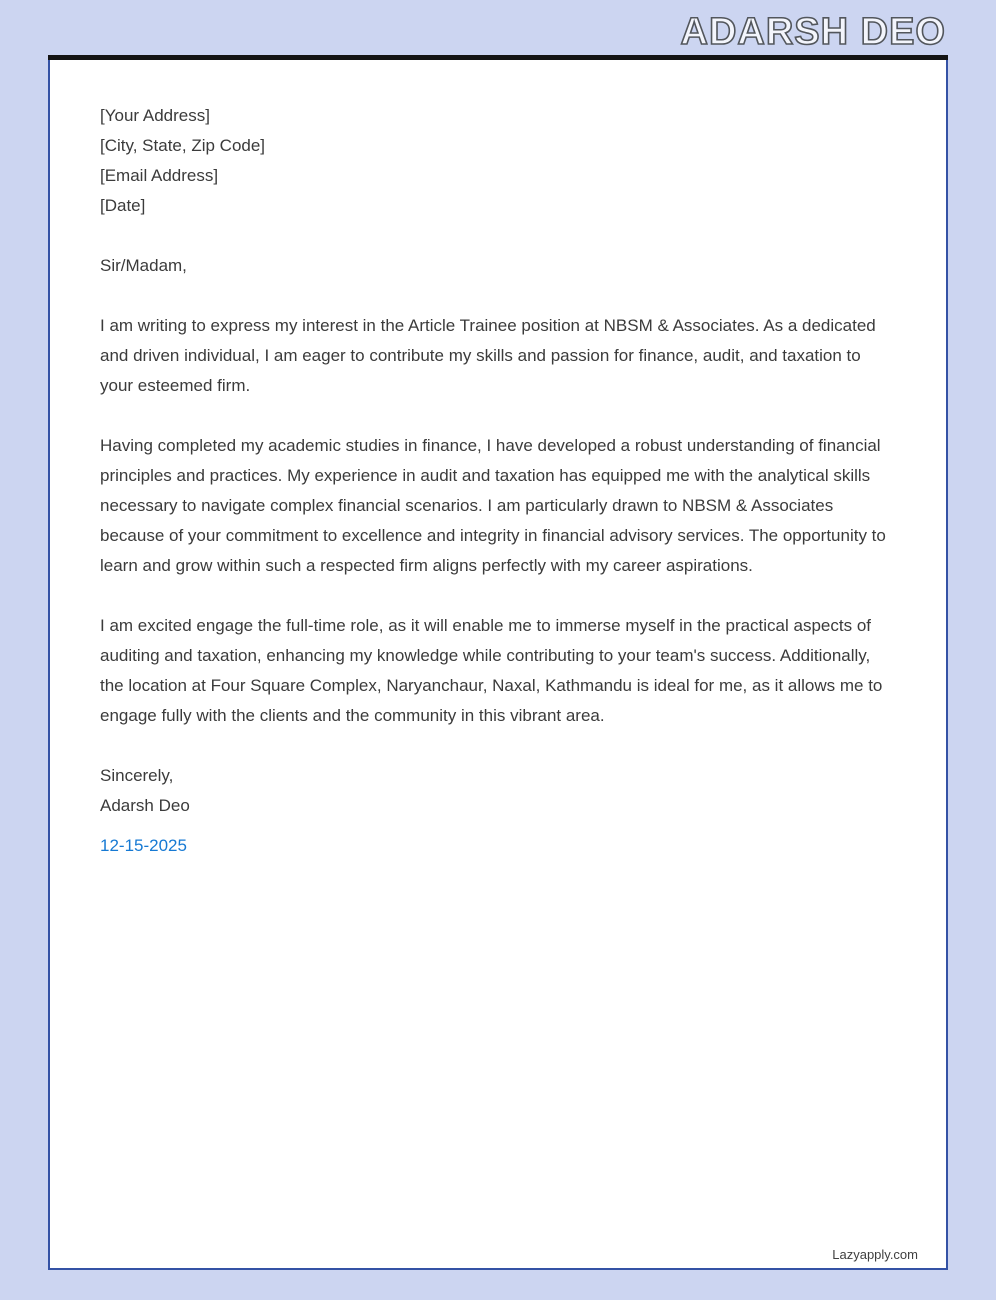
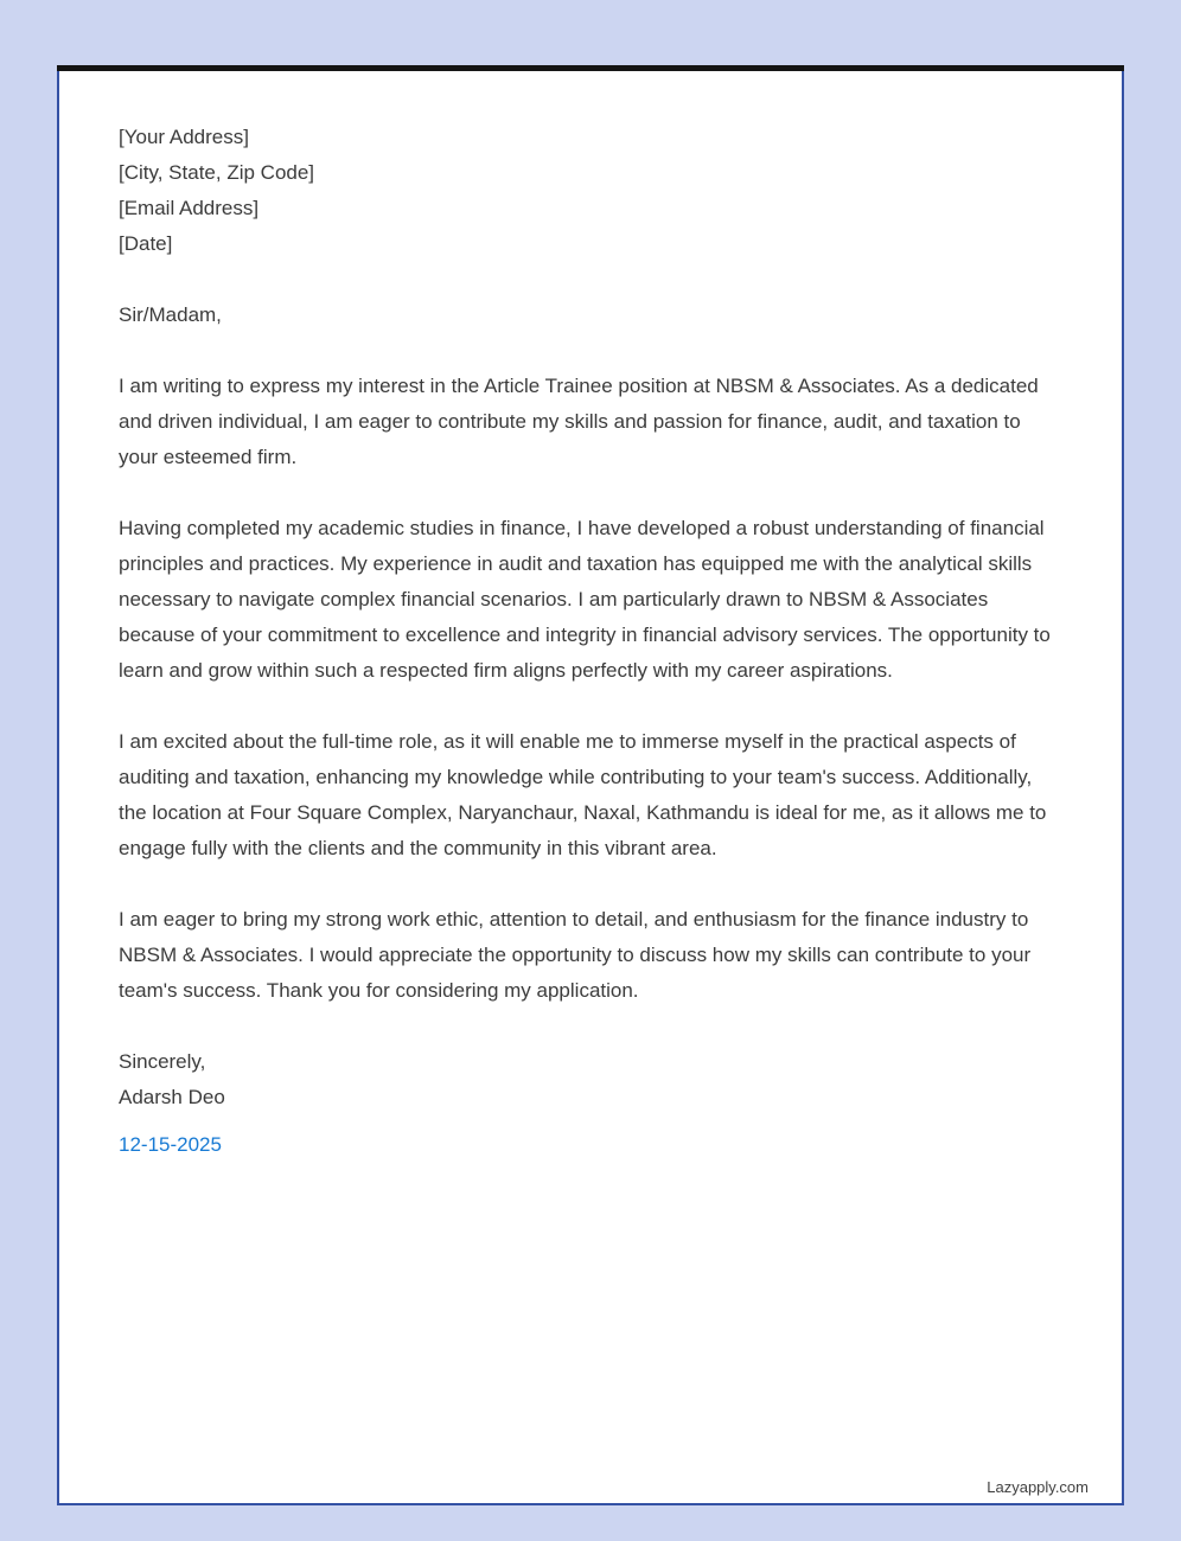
- ADARSH DEO
  [Your Address]
  [City, State, Zip Code]
  [Email Address]
  [Date]
  Sir/Madam,
  I am writing to express my interest in the Article Trainee position at NBSM & Associates. As a dedicated and driven individual, I am eager to contribute my skills and passion for finance, audit, and taxation to your esteemed firm.
  Having completed my academic studies in finance, I have developed a robust understanding of financial principles and practices. My experience in audit and taxation has equipped me with the analytical skills necessary to navigate complex financial scenarios. I am particularly drawn to NBSM & Associates because of your commitment to excellence and integrity in financial advisory services. The opportunity to learn and grow within such a respected firm aligns perfectly with my career aspirations.
- I am excited engage the full-time role, as it will enable me to immerse myself in the practical aspects of auditing and taxation, enhancing my knowledge while contributing to your team's success. Additionally, the location at Four Square Complex, Naryanchaur, Naxal, Kathmandu is ideal for me, as it allows me to engage fully with the clients and the community in this vibrant area.
+ I am excited about the full-time role, as it will enable me to immerse myself in the practical aspects of auditing and taxation, enhancing my knowledge while contributing to your team's success. Additionally, the location at Four Square Complex, Naryanchaur, Naxal, Kathmandu is ideal for me, as it allows me to engage fully with the clients and the community in this vibrant area.
+ I am eager to bring my strong work ethic, attention to detail, and enthusiasm for the finance industry to NBSM & Associates. I would appreciate the opportunity to discuss how my skills can contribute to your team's success. Thank you for considering my application.
  Sincerely,
  Adarsh Deo
  12-15-2025
  Lazyapply.com
